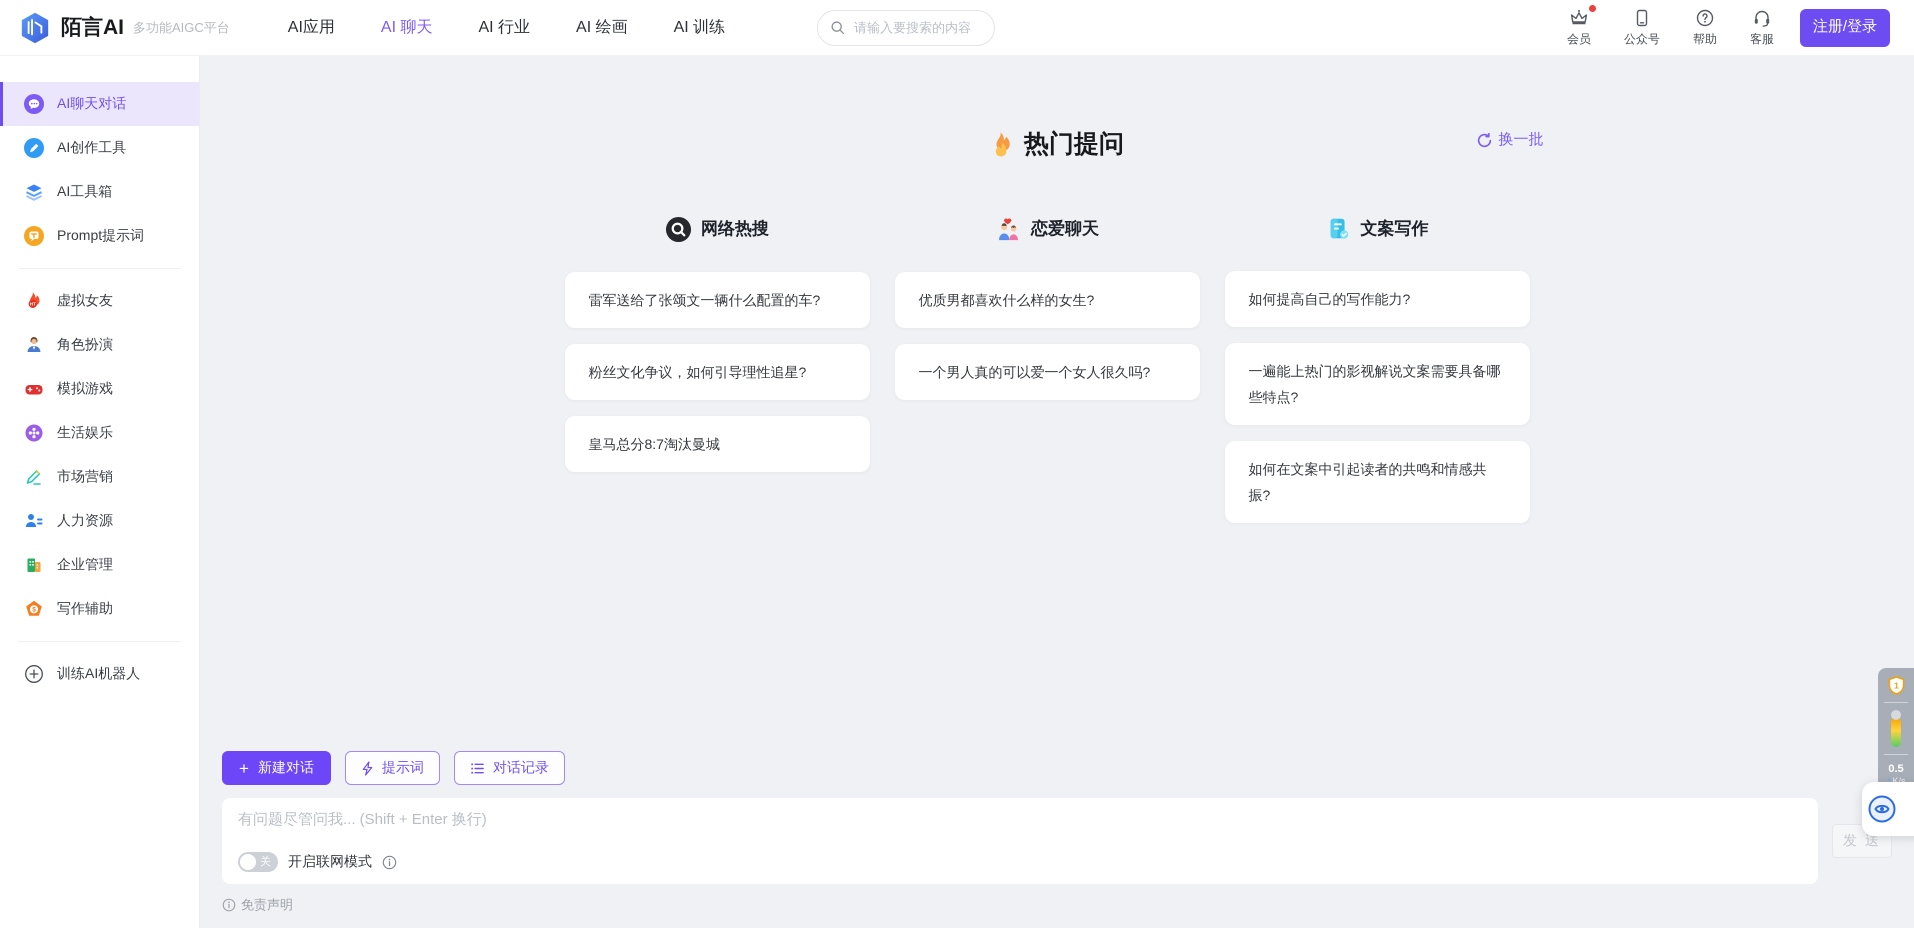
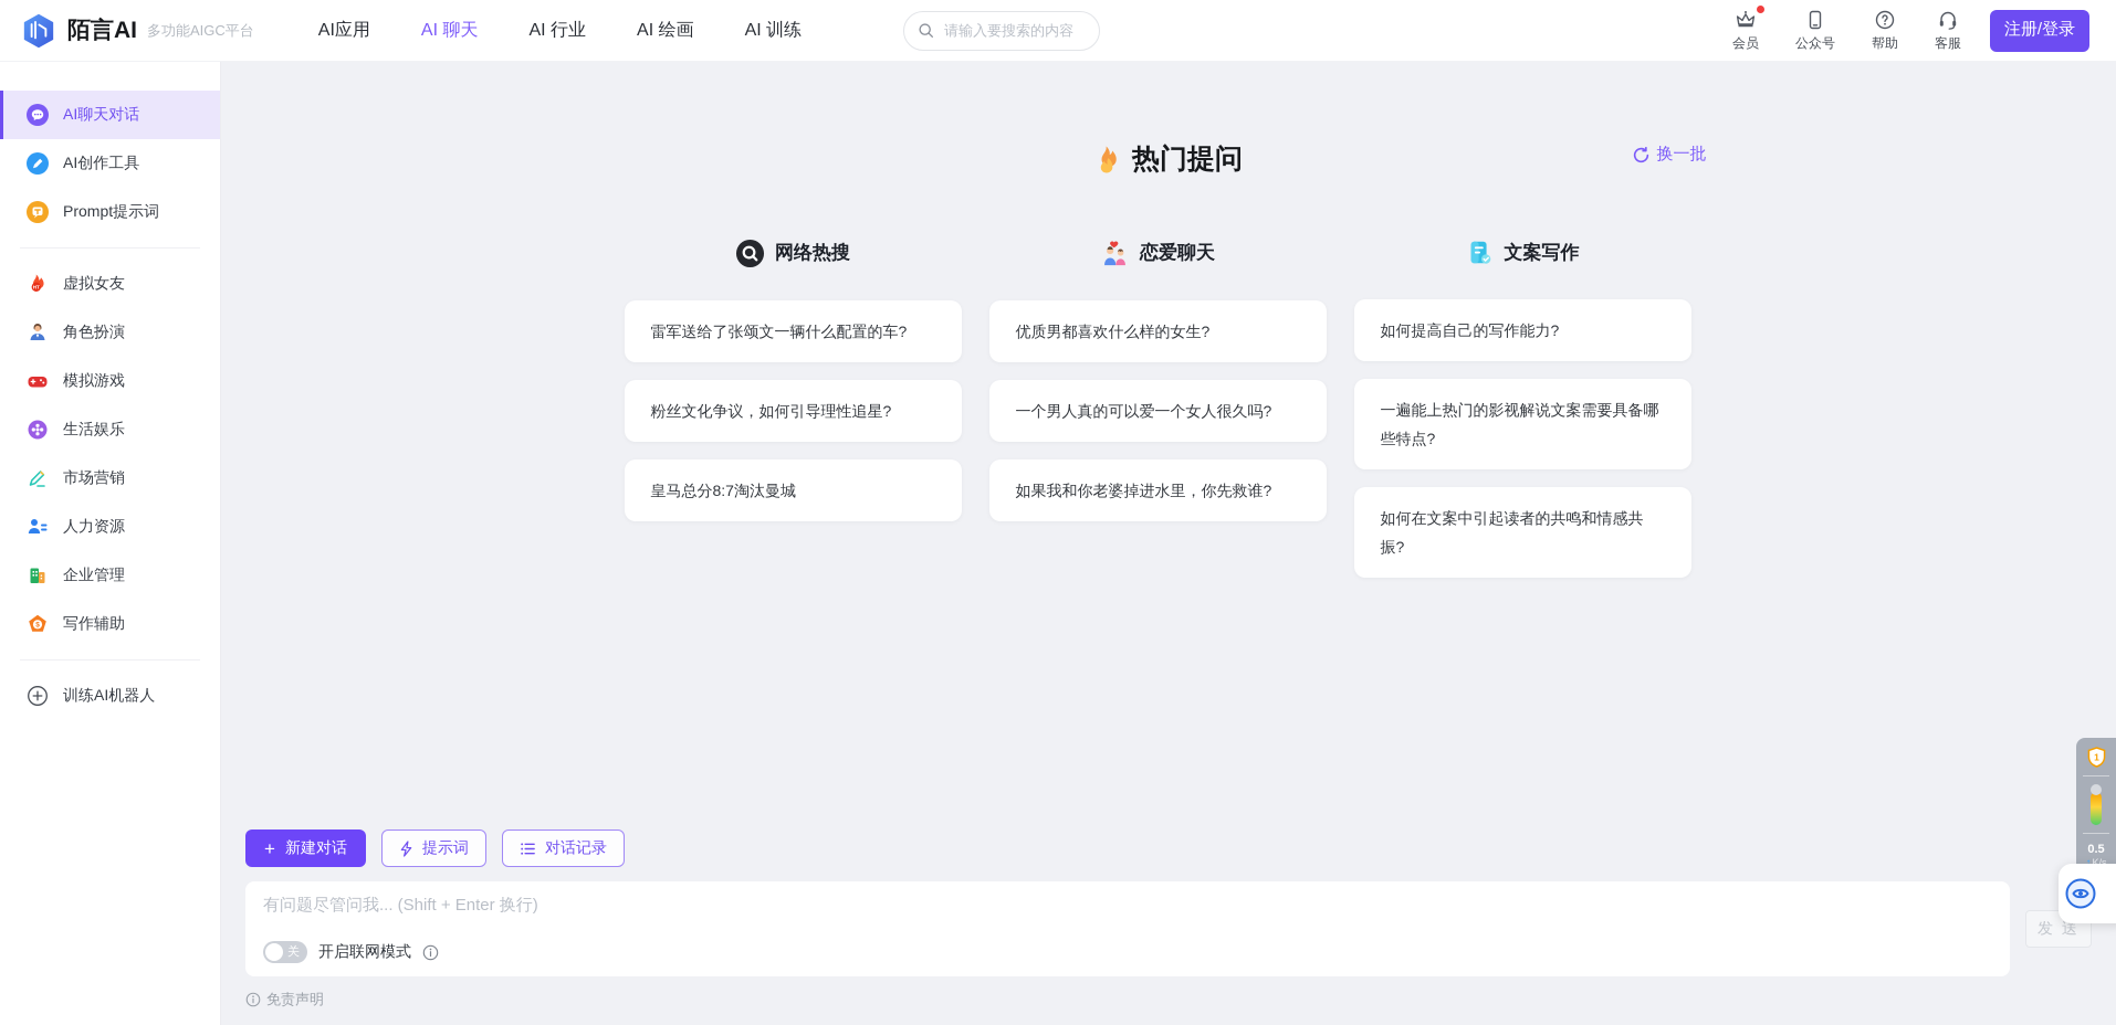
  陌言AI
  多功能AIGC平台
  AI应用
  AI 聊天
  AI 行业
  AI 绘画
  AI 训练
  请输入要搜索的内容
  会员
  公众号
  帮助
  客服
  注册/登录
  AI聊天对话
  AI创作工具
- AI工具箱
  Prompt提示词
  虚拟女友
  角色扮演
  模拟游戏
  生活娱乐
  市场营销
  人力资源
  企业管理
  写作辅助
  训练AI机器人
  热门提问
  换一批
  网络热搜
  雷军送给了张颂文一辆什么配置的车?
  粉丝文化争议，如何引导理性追星?
  皇马总分8:7淘汰曼城
  恋爱聊天
  优质男都喜欢什么样的女生?
  一个男人真的可以爱一个女人很久吗?
+ 如果我和你老婆掉进水里，你先救谁?
  文案写作
  如何提高自己的写作能力?
  一遍能上热门的影视解说文案需要具备哪些特点?
  如何在文案中引起读者的共鸣和情感共振?
  +
  新建对话
  提示词
  对话记录
  有问题尽管问我... (Shift + Enter 换行)
  关
  开启联网模式
  发 送
  免责声明
  1
  0.5
  K/s
